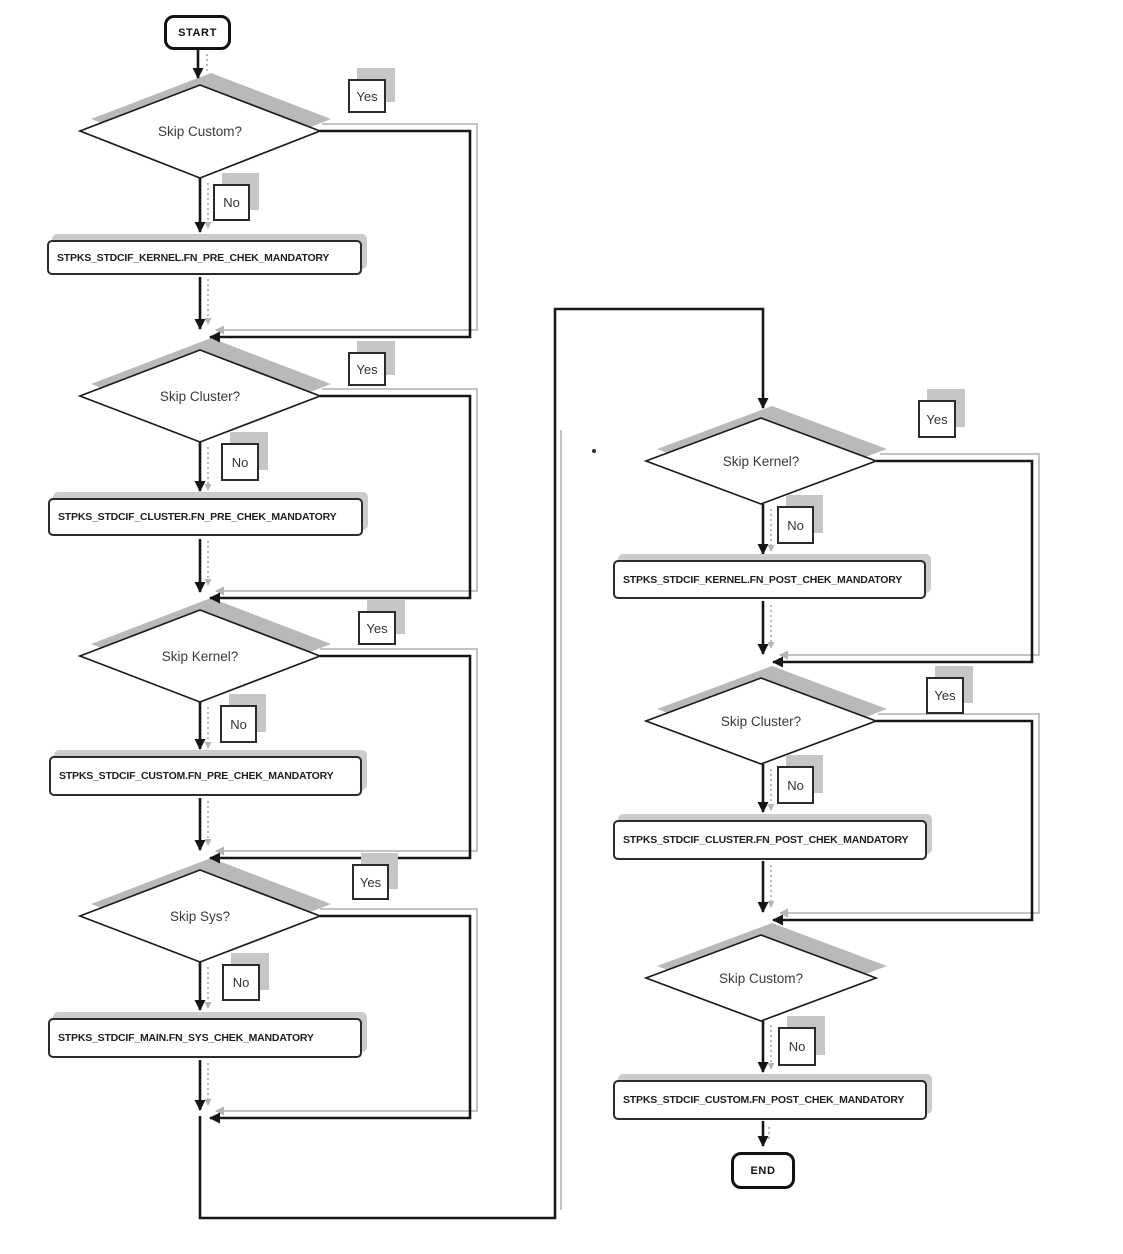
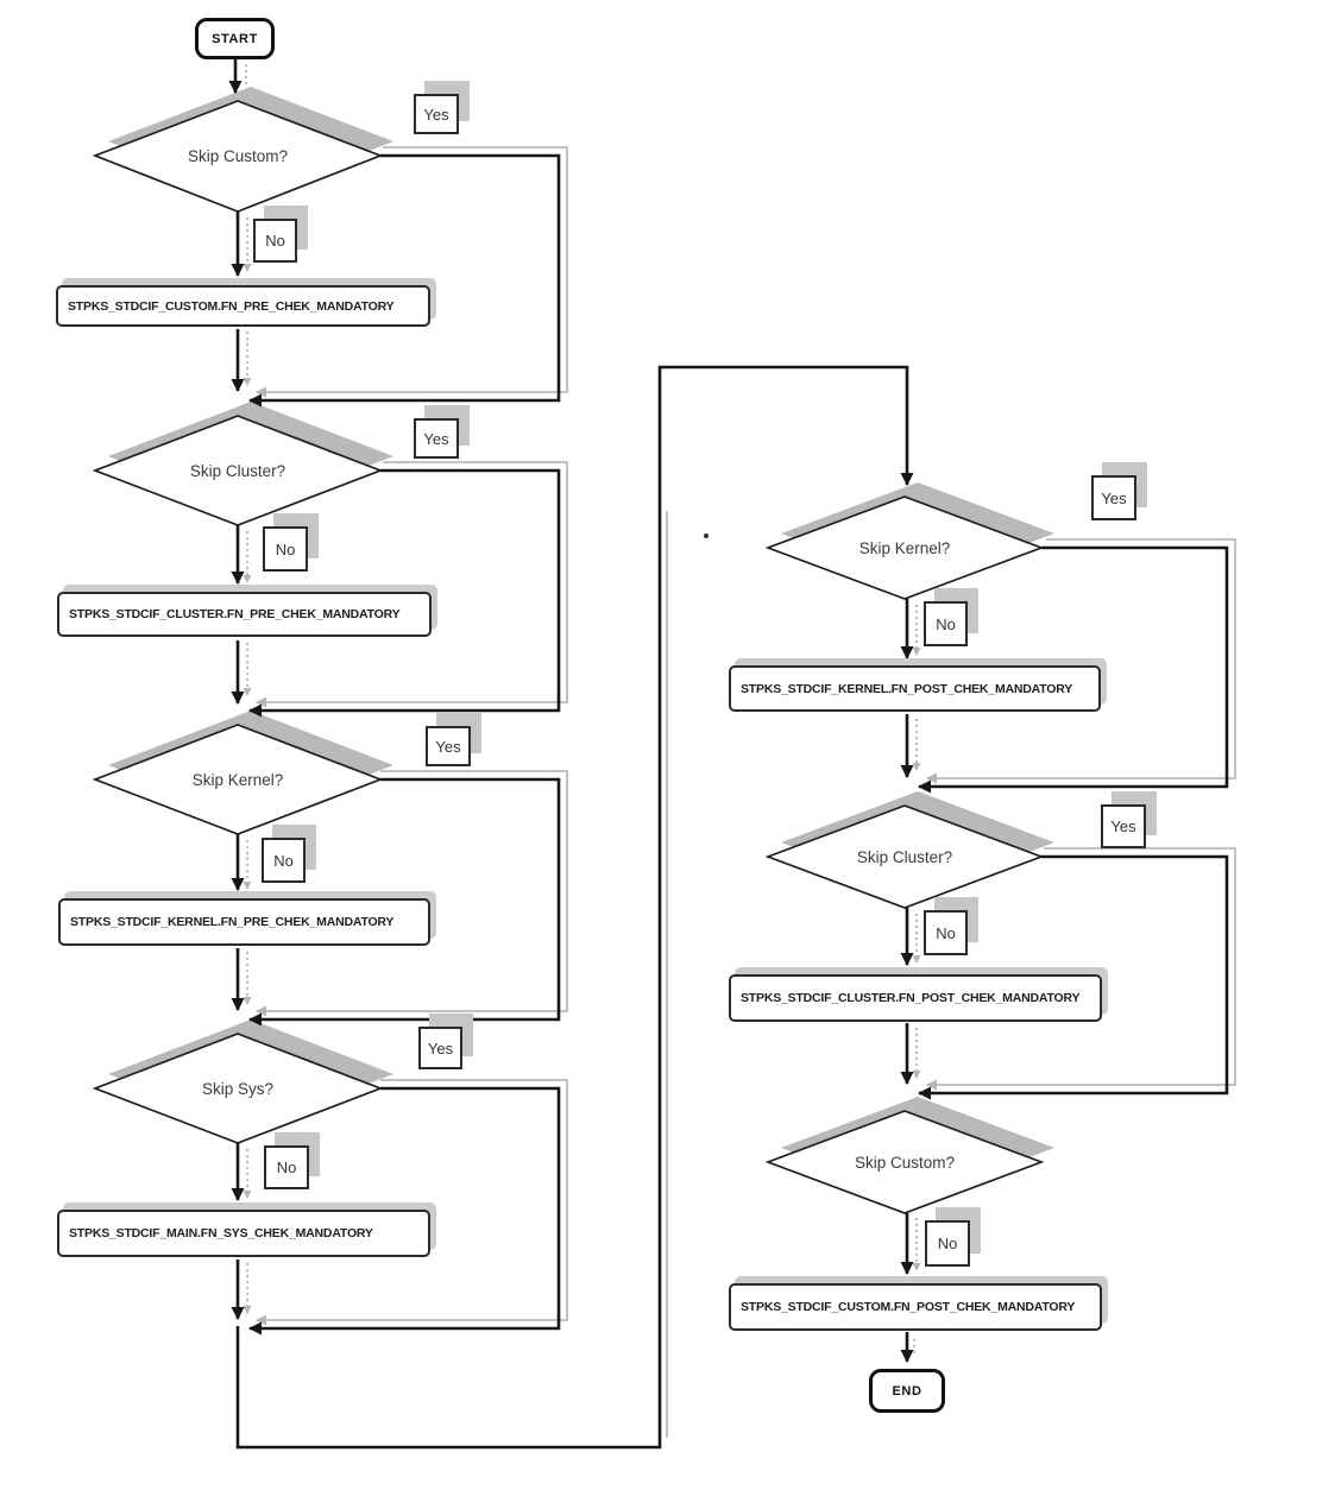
  START
  END
  Skip Custom?
  Skip Cluster?
  Skip Kernel?
  Skip Sys?
  Skip Kernel?
  Skip Cluster?
  Skip Custom?
  Yes
  Yes
  Yes
  Yes
  Yes
  Yes
  No
  No
  No
  No
  No
  No
  No
- STPKS_STDCIF_KERNEL.FN_PRE_CHEK_MANDATORY
+ STPKS_STDCIF_CUSTOM.FN_PRE_CHEK_MANDATORY
  STPKS_STDCIF_CLUSTER.FN_PRE_CHEK_MANDATORY
- STPKS_STDCIF_CUSTOM.FN_PRE_CHEK_MANDATORY
+ STPKS_STDCIF_KERNEL.FN_PRE_CHEK_MANDATORY
  STPKS_STDCIF_MAIN.FN_SYS_CHEK_MANDATORY
  STPKS_STDCIF_KERNEL.FN_POST_CHEK_MANDATORY
  STPKS_STDCIF_CLUSTER.FN_POST_CHEK_MANDATORY
  STPKS_STDCIF_CUSTOM.FN_POST_CHEK_MANDATORY
